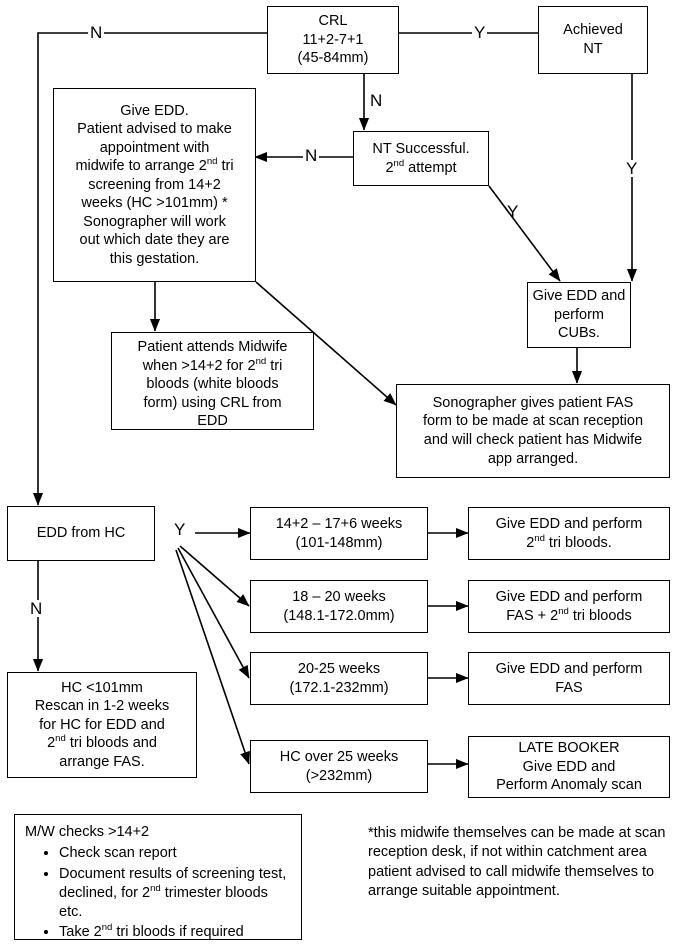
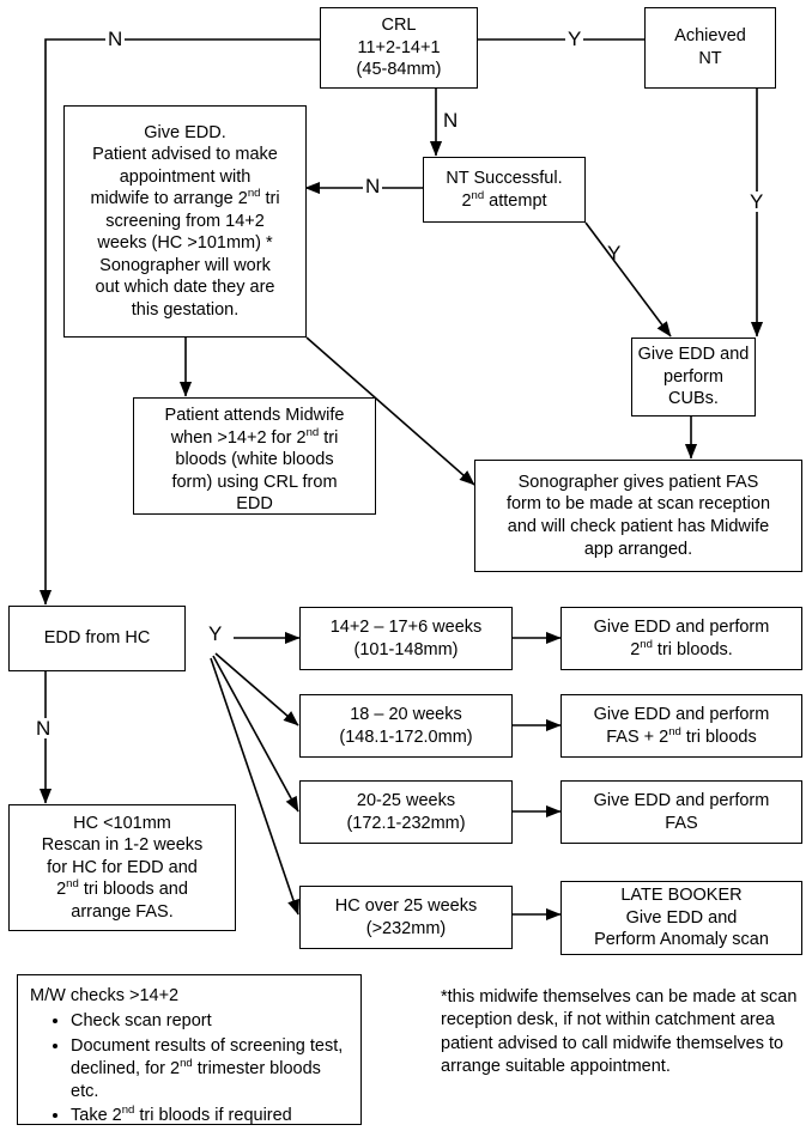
  CRL
- 11+2-7+1
+ 11+2-14+1
  (45-84mm)
  Achieved
  NT
  Give EDD.
  Patient advised to make
  appointment with
  midwife to arrange 2nd tri
  screening from 14+2
  weeks (HC >101mm) *
  Sonographer will work
  out which date they are
  this gestation.
  NT Successful.
  2nd attempt
  Give EDD and
  perform
  CUBs.
  Patient attends Midwife
  when >14+2 for 2nd tri
  bloods (white bloods
  form) using CRL from
  EDD
  Sonographer gives patient FAS
  form to be made at scan reception
  and will check patient has Midwife
  app arranged.
  EDD from HC
  HC <101mm
  Rescan in 1-2 weeks
  for HC for EDD and
  2nd tri bloods and
  arrange FAS.
  14+2 – 17+6 weeks
  (101-148mm)
  18 – 20 weeks
  (148.1-172.0mm)
  20-25 weeks
  (172.1-232mm)
  HC over 25 weeks
  (>232mm)
  Give EDD and perform
  2nd tri bloods.
  Give EDD and perform
  FAS + 2nd tri bloods
  Give EDD and perform
  FAS
  LATE BOOKER
  Give EDD and
  Perform Anomaly scan
  N
  Y
  N
  N
  Y
  Y
  Y
  N
  M/W checks >14+2
  Check scan report
  Document results of screening test, declined, for 2nd trimester bloods etc.
  Take 2nd tri bloods if required
  *this midwife themselves can be made at scan reception desk, if not within catchment area patient advised to call midwife themselves to arrange suitable appointment.
